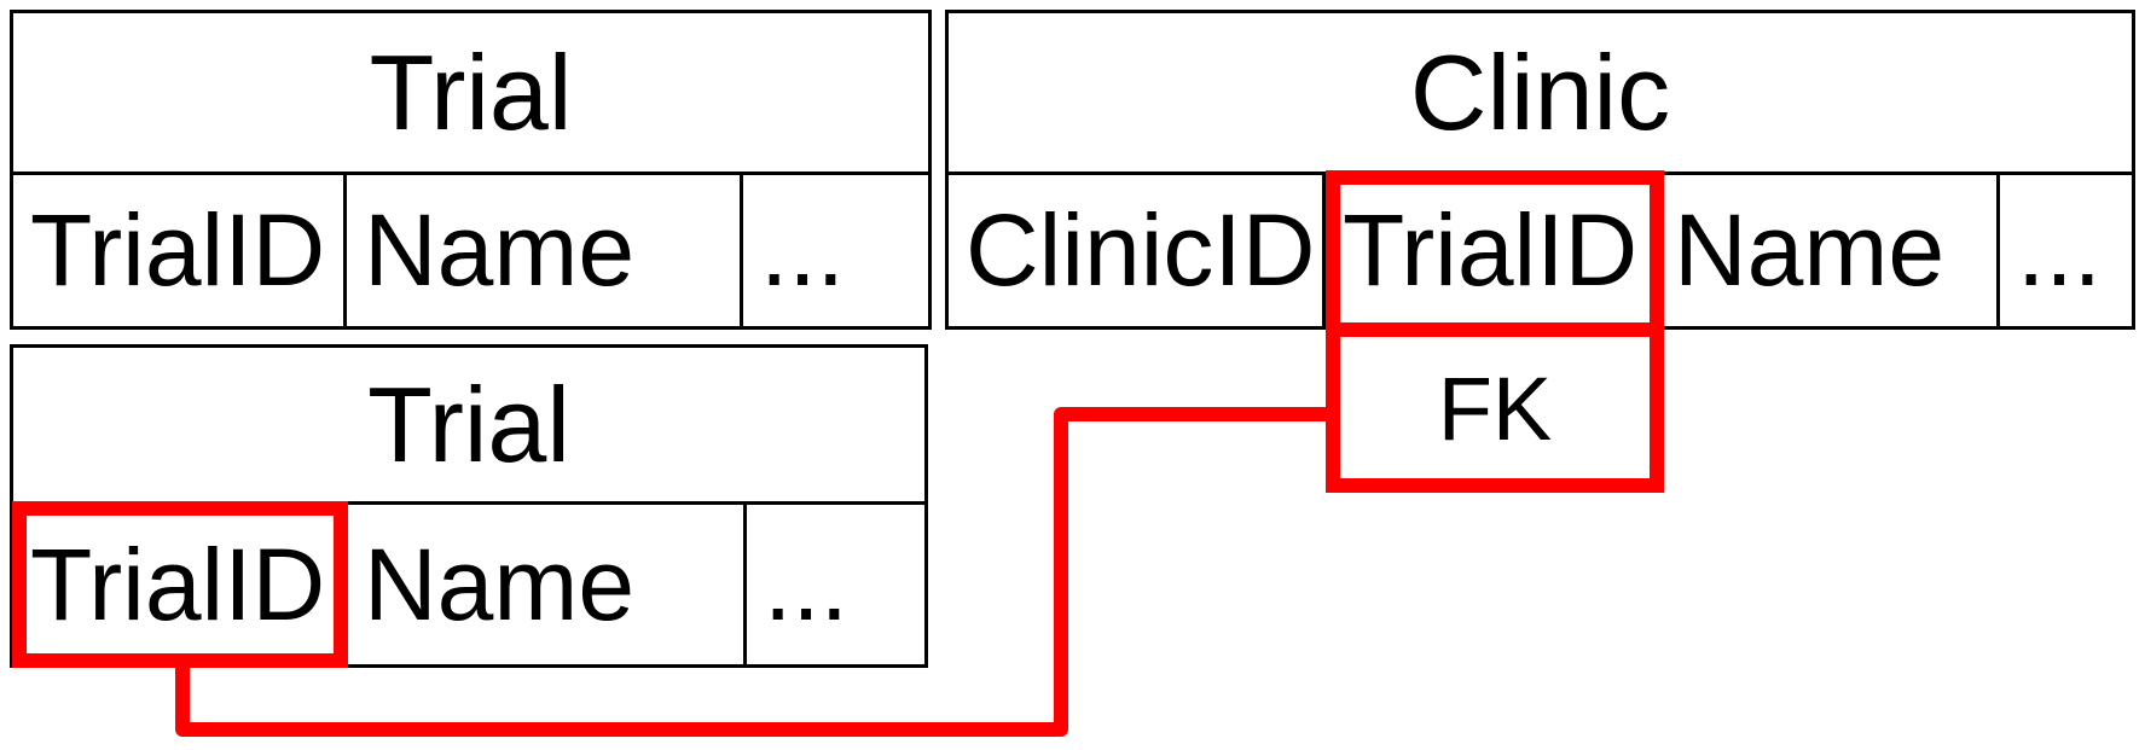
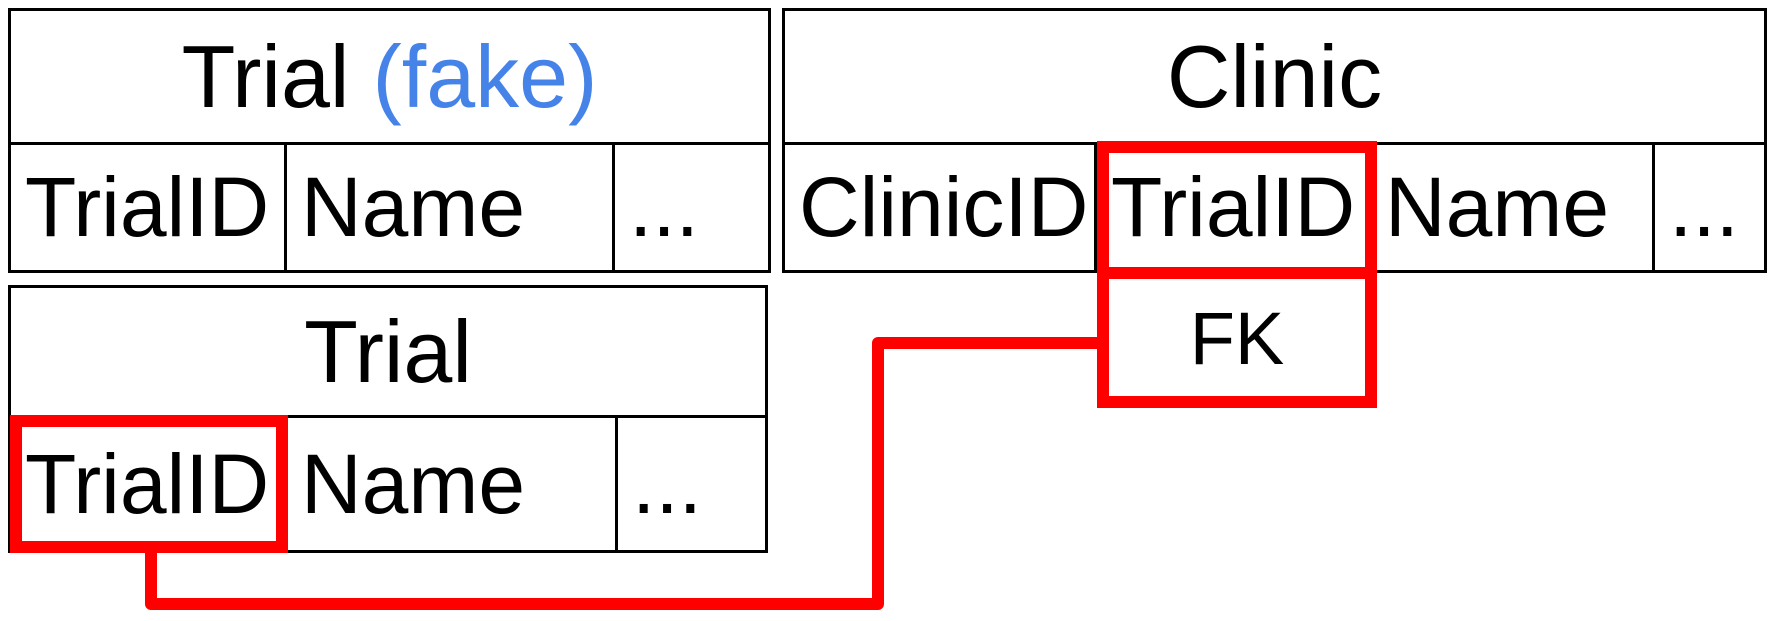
  Trial
+ (fake)
  TrialID
  Name
  ...
  Clinic
  ClinicID
  TrialID
  Name
  ...
  Trial
  TrialID
  Name
  ...
  FK
